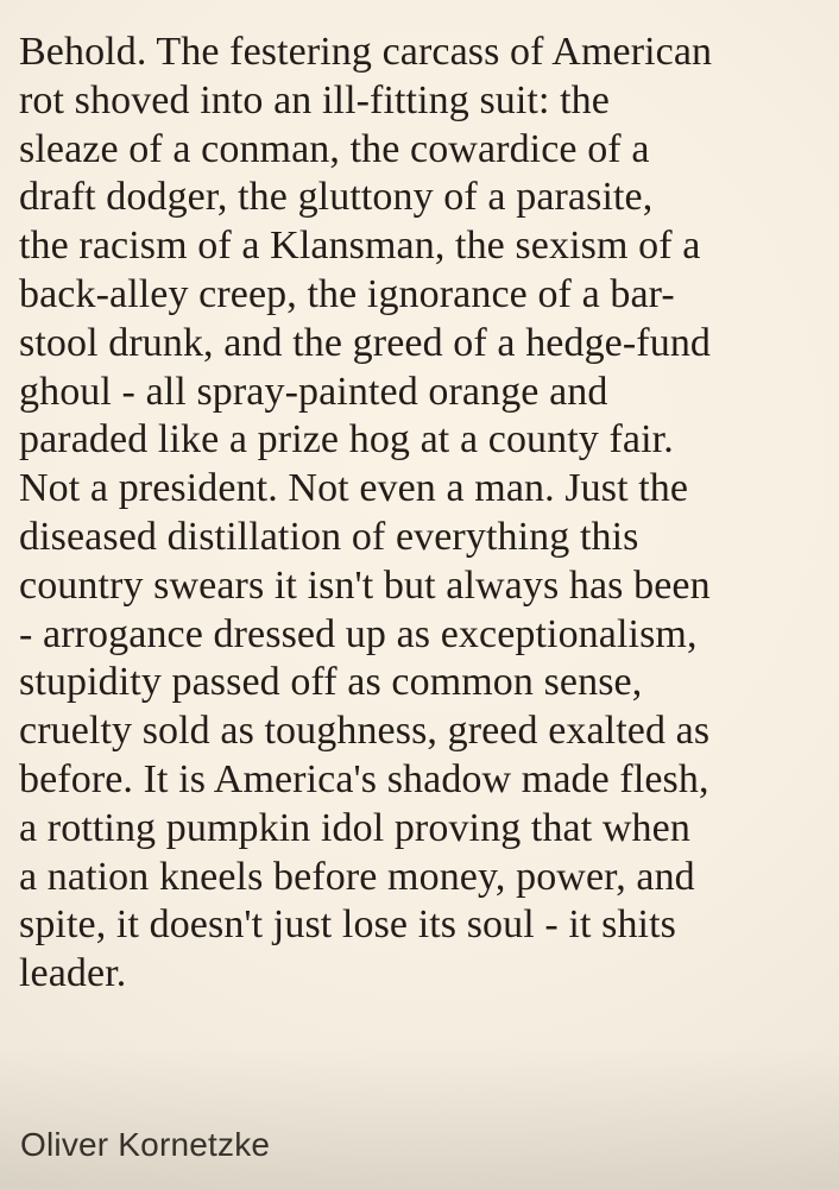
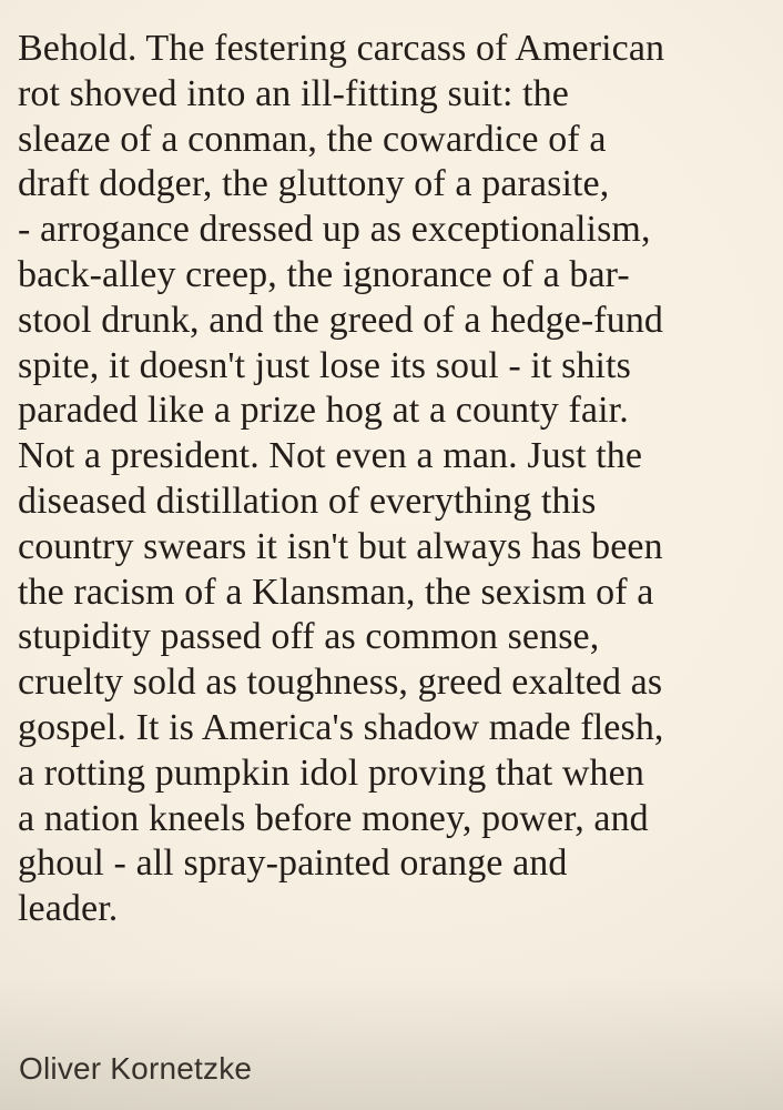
  Behold. The festering carcass of American
  rot shoved into an ill-fitting suit: the
  sleaze of a conman, the cowardice of a
  draft dodger, the gluttony of a parasite,
- the racism of a Klansman, the sexism of a
+ - arrogance dressed up as exceptionalism,
  back-alley creep, the ignorance of a bar-
  stool drunk, and the greed of a hedge-fund
- ghoul - all spray-painted orange and
+ spite, it doesn't just lose its soul - it shits
  paraded like a prize hog at a county fair.
  Not a president. Not even a man. Just the
  diseased distillation of everything this
  country swears it isn't but always has been
- - arrogance dressed up as exceptionalism,
+ the racism of a Klansman, the sexism of a
  stupidity passed off as common sense,
  cruelty sold as toughness, greed exalted as
- before. It is America's shadow made flesh,
+ gospel. It is America's shadow made flesh,
  a rotting pumpkin idol proving that when
  a nation kneels before money, power, and
- spite, it doesn't just lose its soul - it shits
+ ghoul - all spray-painted orange and
  leader.
  Oliver Kornetzke
